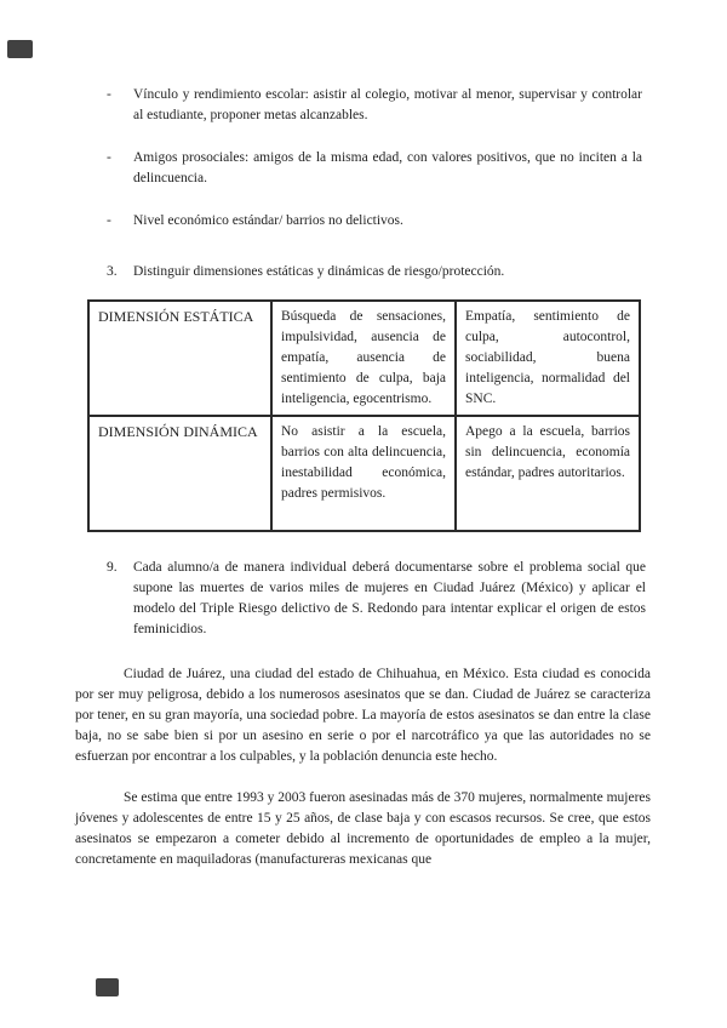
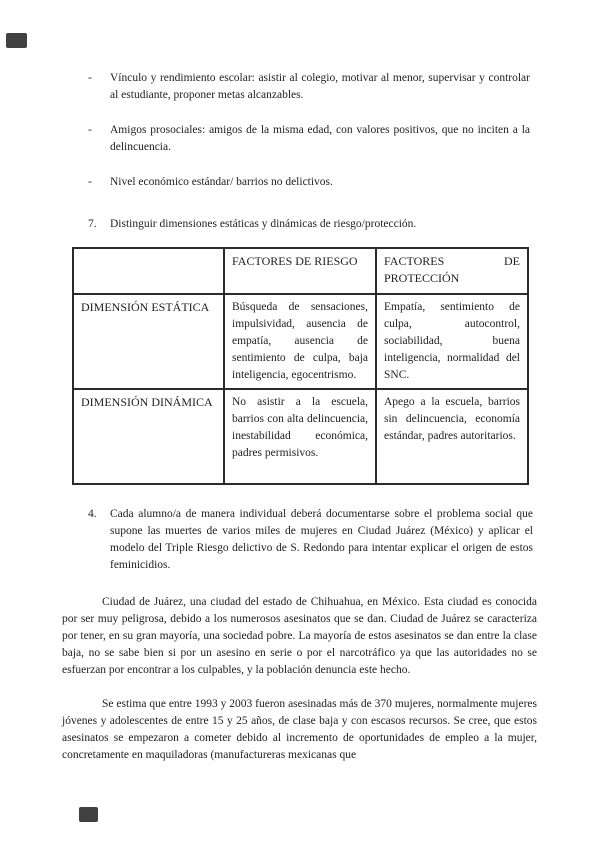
  -
  Vínculo y rendimiento escolar: asistir al colegio, motivar al menor, supervisar y controlar al estudiante, proponer metas alcanzables.
  -
  Amigos prosociales: amigos de la misma edad, con valores positivos, que no inciten a la delincuencia.
  -
  Nivel económico estándar/ barrios no delictivos.
- 3.
+ 7.
  Distinguir dimensiones estáticas y dinámicas de riesgo/protección.
+ 	FACTORES DE RIESGO	FACTORES DE PROTECCIÓN
  DIMENSIÓN ESTÁTICA	Búsqueda de sensaciones, impulsividad, ausencia de empatía, ausencia de sentimiento de culpa, baja inteligencia, egocentrismo.	Empatía, sentimiento de culpa, autocontrol, sociabilidad, buena inteligencia, normalidad del SNC.
  DIMENSIÓN DINÁMICA	No asistir a la escuela, barrios con alta delincuencia, inestabilidad económica, padres permisivos.	Apego a la escuela, barrios sin delincuencia, economía estándar, padres autoritarios.
- 9.
+ 4.
  Cada alumno/a de manera individual deberá documentarse sobre el problema social que supone las muertes de varios miles de mujeres en Ciudad Juárez (México) y aplicar el modelo del Triple Riesgo delictivo de S. Redondo para intentar explicar el origen de estos feminicidios.
  Ciudad de Juárez, una ciudad del estado de Chihuahua, en México. Esta ciudad es conocida por ser muy peligrosa, debido a los numerosos asesinatos que se dan. Ciudad de Juárez se caracteriza por tener, en su gran mayoría, una sociedad pobre. La mayoría de estos asesinatos se dan entre la clase baja, no se sabe bien si por un asesino en serie o por el narcotráfico ya que las autoridades no se esfuerzan por encontrar a los culpables, y la población denuncia este hecho.
  Se estima que entre 1993 y 2003 fueron asesinadas más de 370 mujeres, normalmente mujeres jóvenes y adolescentes de entre 15 y 25 años, de clase baja y con escasos recursos. Se cree, que estos asesinatos se empezaron a cometer debido al incremento de oportunidades de empleo a la mujer, concretamente en maquiladoras (manufactureras mexicanas que
